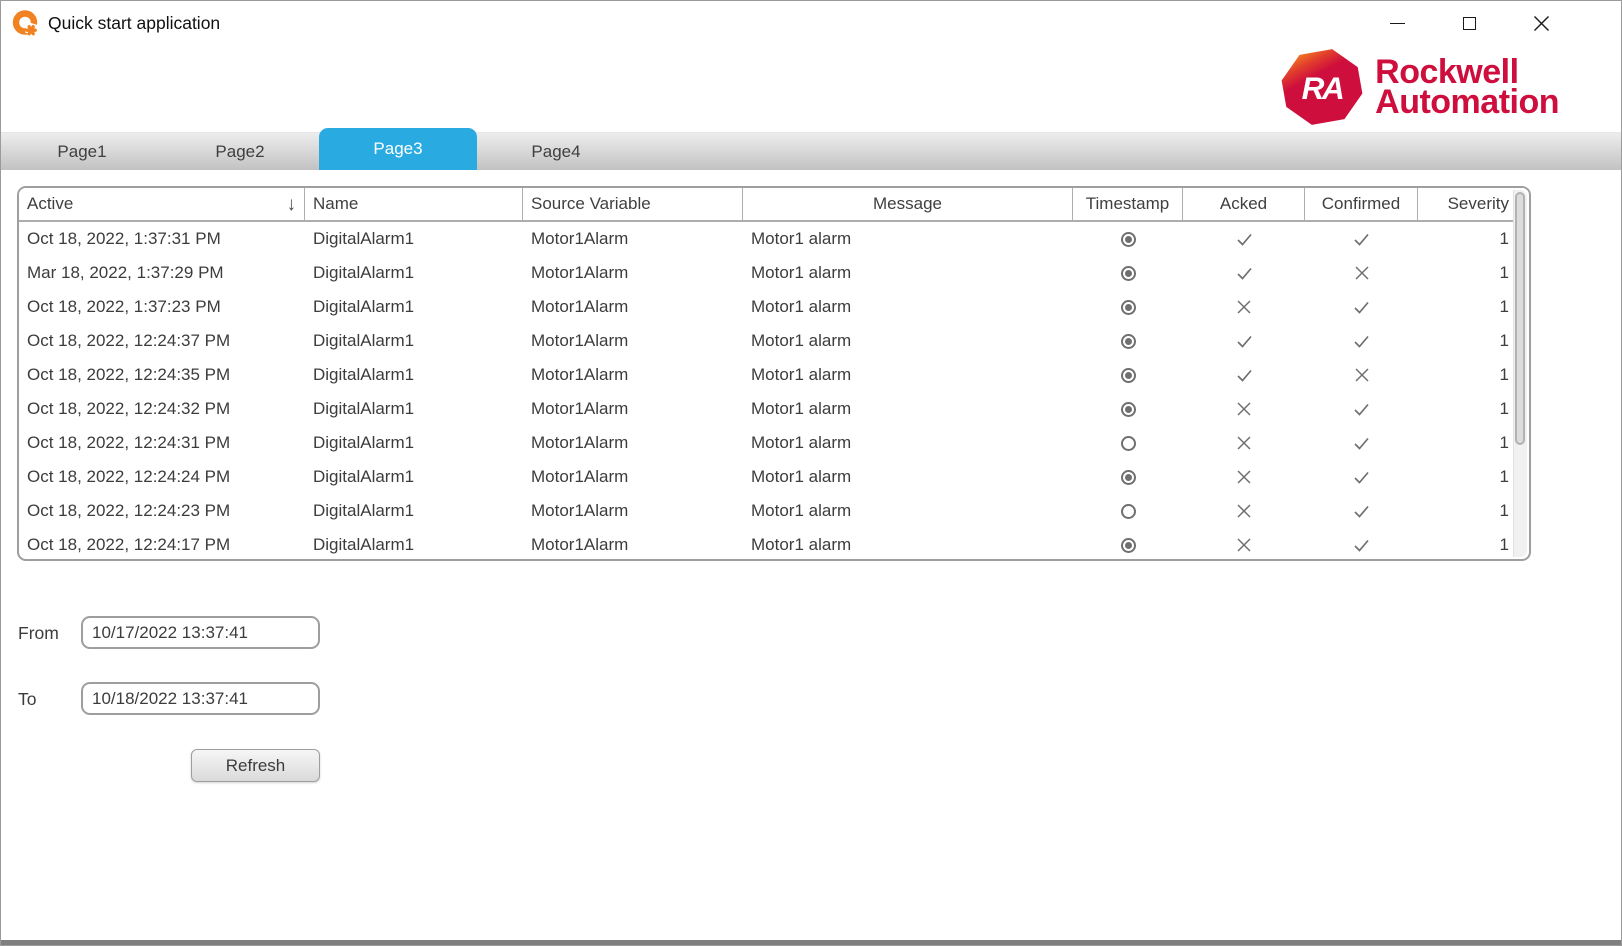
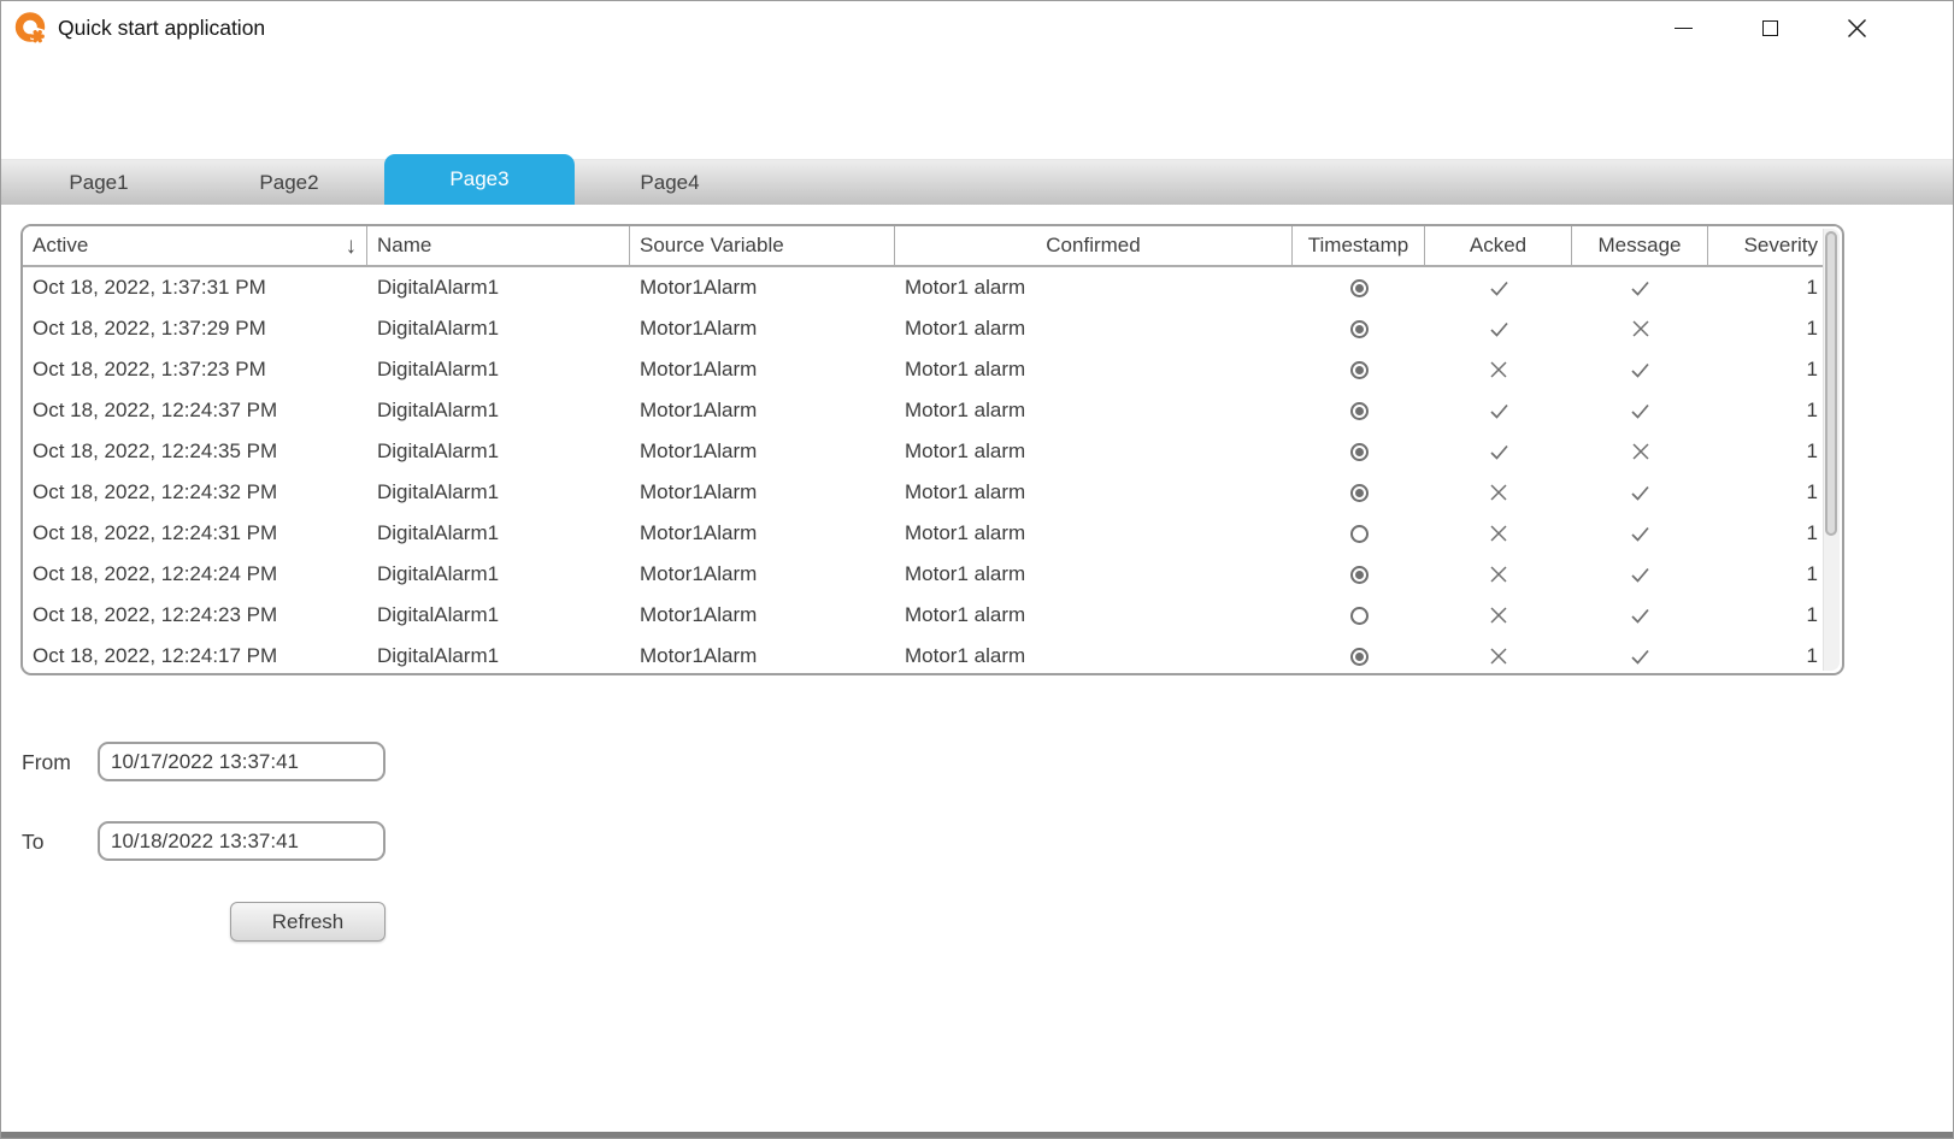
  Quick start application
- RA
- Rockwell
- Automation
  Page1
  Page2
  Page3
  Page4
  Active
  ↓
  Name
  Source Variable
- Message
+ Confirmed
  Timestamp
  Acked
- Confirmed
+ Message
  Severity
  Oct 18, 2022, 1:37:31 PM
  DigitalAlarm1
  Motor1Alarm
  Motor1 alarm
  1
- Mar 18, 2022, 1:37:29 PM
+ Oct 18, 2022, 1:37:29 PM
  DigitalAlarm1
  Motor1Alarm
  Motor1 alarm
  1
  Oct 18, 2022, 1:37:23 PM
  DigitalAlarm1
  Motor1Alarm
  Motor1 alarm
  1
  Oct 18, 2022, 12:24:37 PM
  DigitalAlarm1
  Motor1Alarm
  Motor1 alarm
  1
  Oct 18, 2022, 12:24:35 PM
  DigitalAlarm1
  Motor1Alarm
  Motor1 alarm
  1
  Oct 18, 2022, 12:24:32 PM
  DigitalAlarm1
  Motor1Alarm
  Motor1 alarm
  1
  Oct 18, 2022, 12:24:31 PM
  DigitalAlarm1
  Motor1Alarm
  Motor1 alarm
  1
  Oct 18, 2022, 12:24:24 PM
  DigitalAlarm1
  Motor1Alarm
  Motor1 alarm
  1
  Oct 18, 2022, 12:24:23 PM
  DigitalAlarm1
  Motor1Alarm
  Motor1 alarm
  1
  Oct 18, 2022, 12:24:17 PM
  DigitalAlarm1
  Motor1Alarm
  Motor1 alarm
  1
  From
  10/17/2022 13:37:41
  To
  10/18/2022 13:37:41
  Refresh
